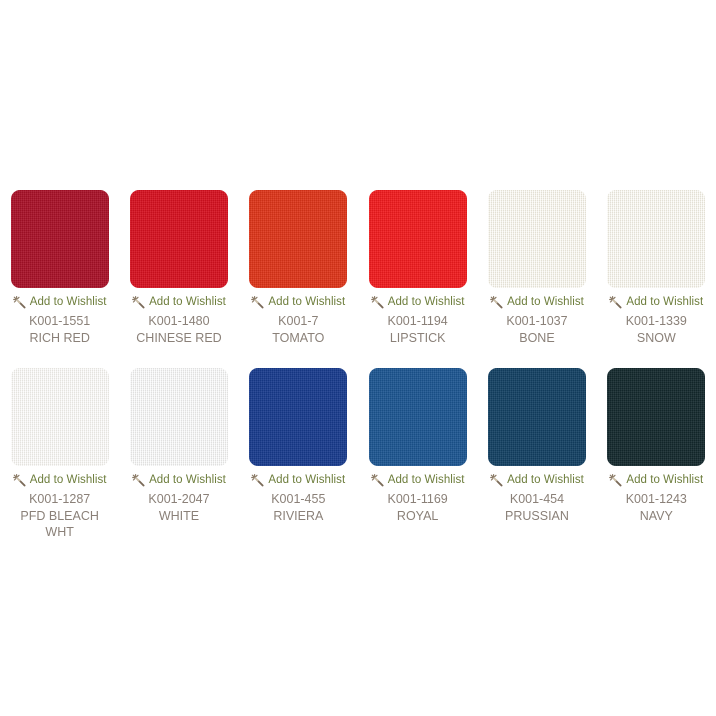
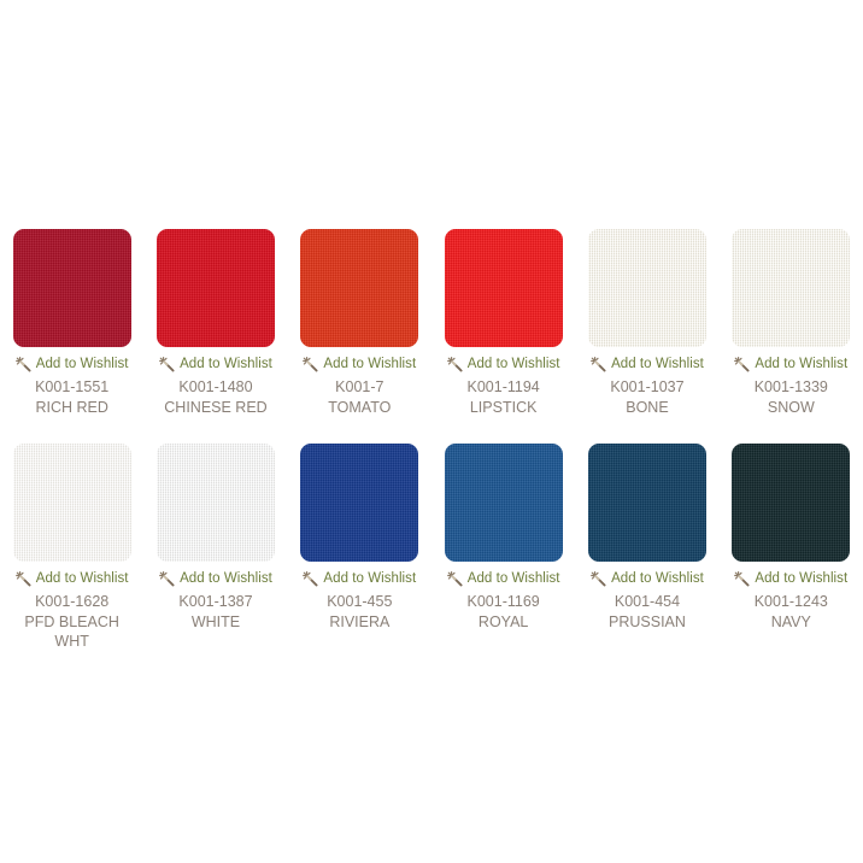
  Add to Wishlist
  K001-1551
  RICH RED
  Add to Wishlist
  K001-1480
  CHINESE RED
  Add to Wishlist
  K001-7
  TOMATO
  Add to Wishlist
  K001-1194
  LIPSTICK
  Add to Wishlist
  K001-1037
  BONE
  Add to Wishlist
  K001-1339
  SNOW
  Add to Wishlist
- K001-1287
+ K001-1628
  PFD BLEACH WHT
  Add to Wishlist
- K001-2047
+ K001-1387
  WHITE
  Add to Wishlist
  K001-455
  RIVIERA
  Add to Wishlist
  K001-1169
  ROYAL
  Add to Wishlist
  K001-454
  PRUSSIAN
  Add to Wishlist
  K001-1243
  NAVY
